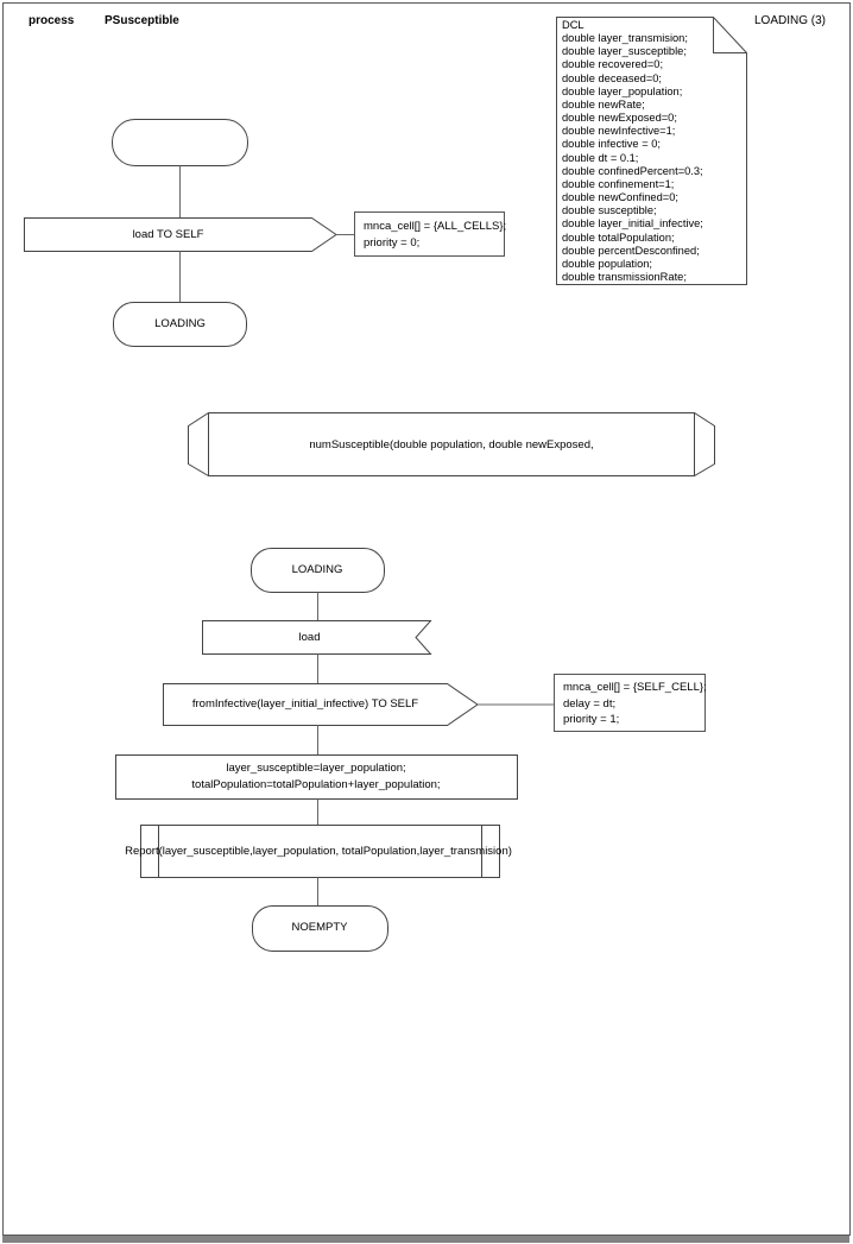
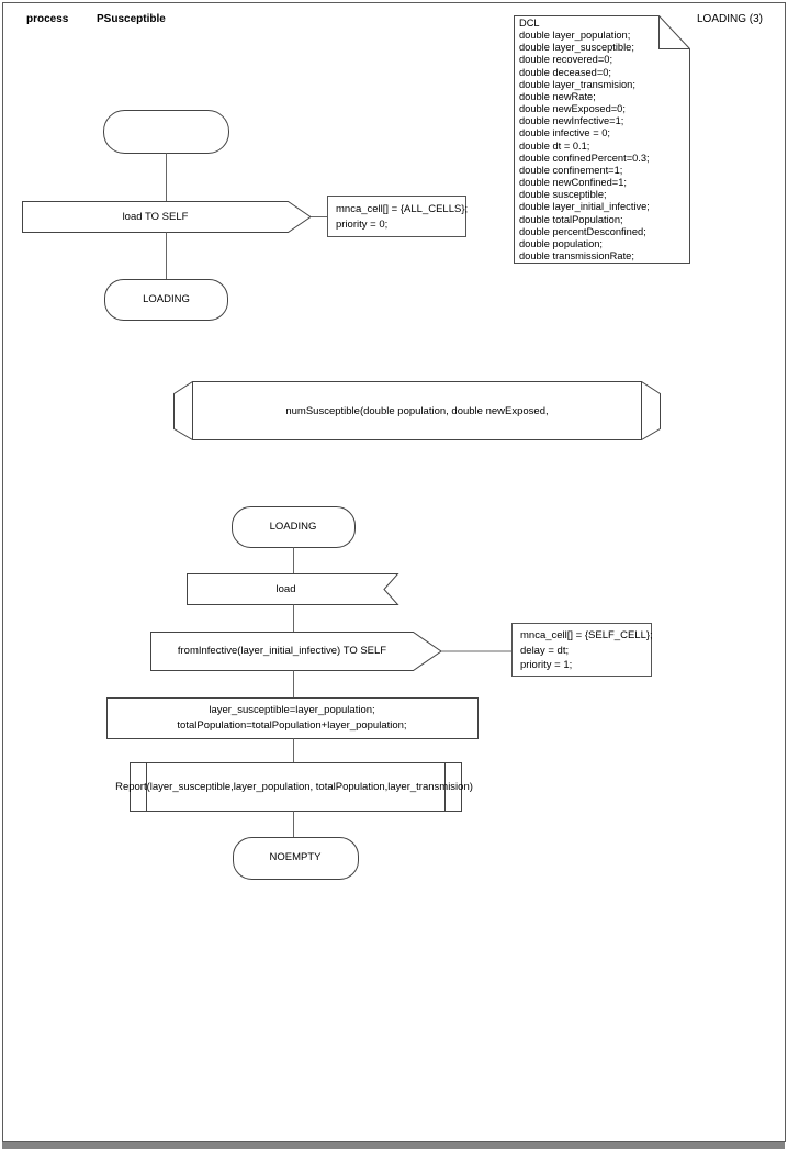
  process
  PSusceptible
  LOADING (3)
  DCL
- double layer_transmision;
+ double layer_population;
  double layer_susceptible;
  double recovered=0;
  double deceased=0;
- double layer_population;
+ double layer_transmision;
  double newRate;
  double newExposed=0;
  double newInfective=1;
  double infective = 0;
  double dt = 0.1;
  double confinedPercent=0.3;
  double confinement=1;
- double newConfined=0;
+ double newConfined=1;
  double susceptible;
  double layer_initial_infective;
  double totalPopulation;
  double percentDesconfined;
  double population;
  double transmissionRate;
  load TO SELF
  mnca_cell[] = {ALL_CELLS};
  priority = 0;
  LOADING
  numSusceptible(double population, double newExposed,
  LOADING
  load
  fromInfective(layer_initial_infective) TO SELF
  mnca_cell[] = {SELF_CELL};
  delay = dt;
  priority = 1;
  layer_susceptible=layer_population;
  totalPopulation=totalPopulation+layer_population;
  Report(layer_susceptible,layer_population, totalPopulation,layer_transmision)
  NOEMPTY
